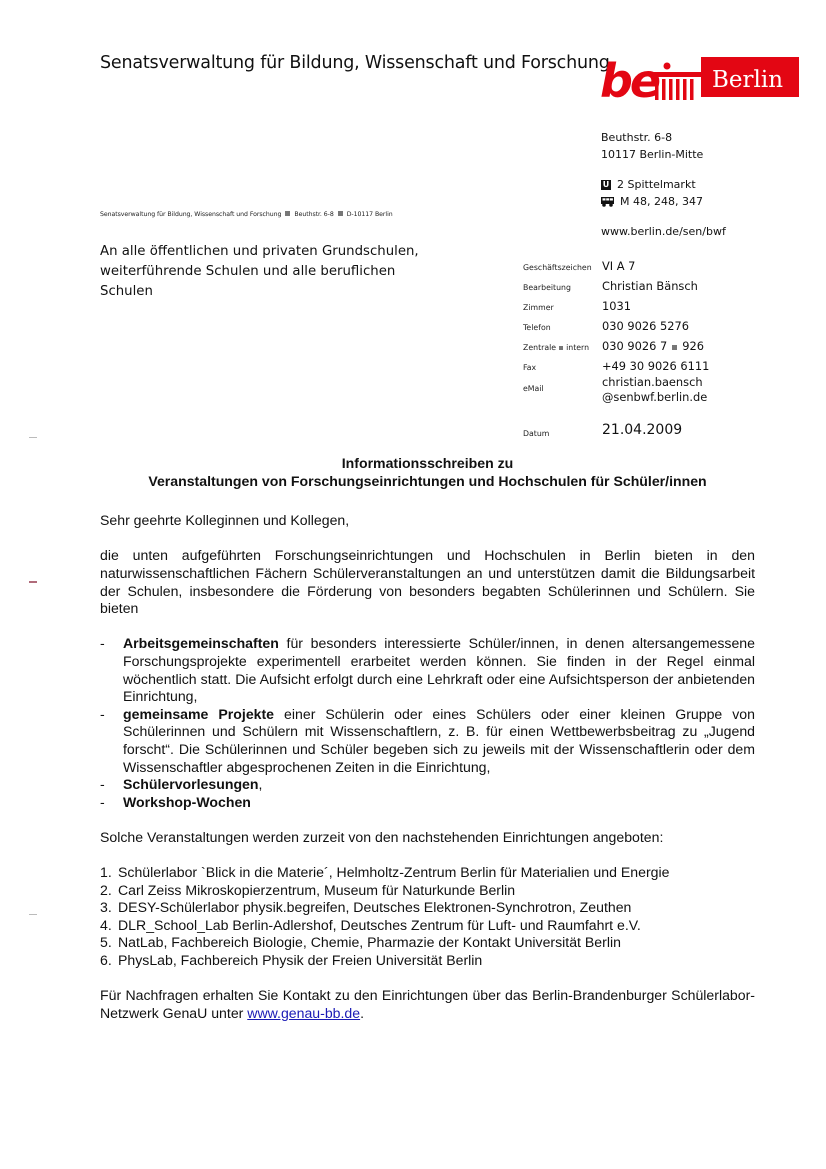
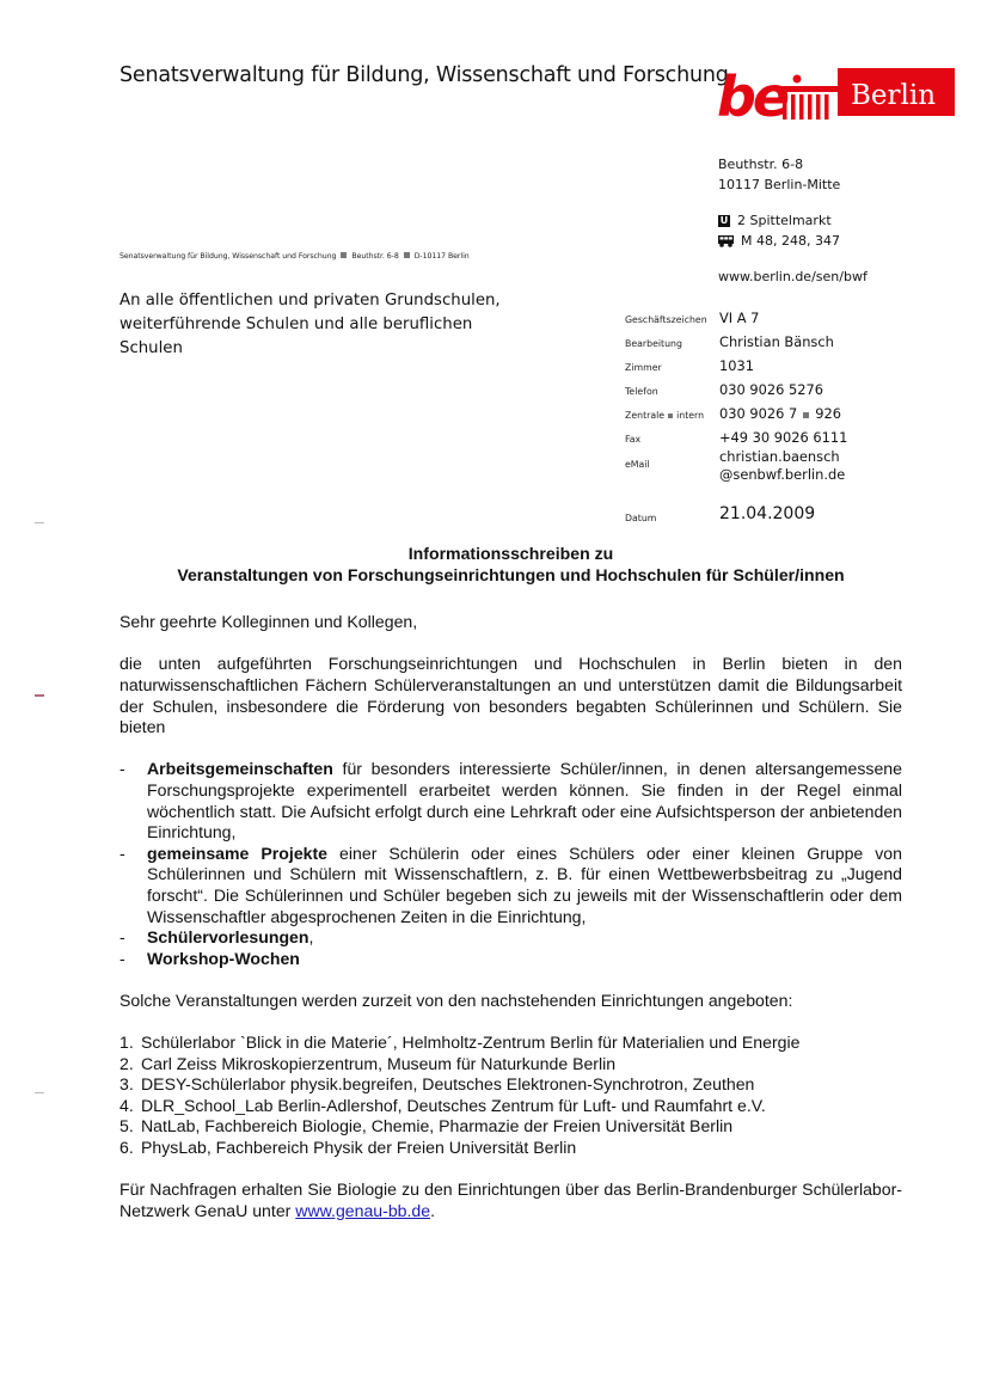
  Senatsverwaltung für Bildung, Wissenschaft und Forschung
  be
  Berlin
  Beuthstr. 6-8
  10117 Berlin-Mitte
  U
  2 Spittelmarkt
  M 48, 248, 347
  www.berlin.de/sen/bwf
  An alle öffentlichen und privaten Grundschulen,
  weiterführende Schulen und alle beruflichen
  Schulen
  Geschäftszeichen
  VI A 7
  Bearbeitung
  Christian Bänsch
  Zimmer
  1031
  Telefon
  030 9026 5276
  Zentrale intern
  030 9026 7 926
  Fax
  +49 30 9026 6111
  eMail
  christian.baensch
  @senbwf.berlin.de
  Datum
  21.04.2009
  Informationsschreiben zu
  Veranstaltungen von Forschungseinrichtungen und Hochschulen für Schüler/innen
  Sehr geehrte Kolleginnen und Kollegen,
  die unten aufgeführten Forschungseinrichtungen und Hochschulen in Berlin bieten in den naturwissenschaftlichen Fächern Schülerveranstaltungen an und unterstützen damit die Bildungsarbeit der Schulen, insbesondere die Förderung von besonders begabten Schülerinnen und Schülern. Sie bieten
  -
  Arbeitsgemeinschaften für besonders interessierte Schüler/innen, in denen altersangemessene Forschungsprojekte experimentell erarbeitet werden können. Sie finden in der Regel einmal wöchentlich statt. Die Aufsicht erfolgt durch eine Lehrkraft oder eine Aufsichtsperson der anbietenden Einrichtung,
  -
  gemeinsame Projekte einer Schülerin oder eines Schülers oder einer kleinen Gruppe von Schülerinnen und Schülern mit Wissenschaftlern, z. B. für einen Wettbewerbsbeitrag zu „Jugend forscht“. Die Schülerinnen und Schüler begeben sich zu jeweils mit der Wissenschaftlerin oder dem Wissenschaftler abgesprochenen Zeiten in die Einrichtung,
  -
  Schülervorlesungen,
  -
  Workshop-Wochen
  Solche Veranstaltungen werden zurzeit von den nachstehenden Einrichtungen angeboten:
  1.
  Schülerlabor `Blick in die Materie´, Helmholtz-Zentrum Berlin für Materialien und Energie
  2.
  Carl Zeiss Mikroskopierzentrum, Museum für Naturkunde Berlin
  3.
  DESY-Schülerlabor physik.begreifen, Deutsches Elektronen-Synchrotron, Zeuthen
  4.
  DLR_School_Lab Berlin-Adlershof, Deutsches Zentrum für Luft- und Raumfahrt e.V.
  5.
- NatLab, Fachbereich Biologie, Chemie, Pharmazie der Kontakt Universität Berlin
+ NatLab, Fachbereich Biologie, Chemie, Pharmazie der Freien Universität Berlin
  6.
  PhysLab, Fachbereich Physik der Freien Universität Berlin
- Für Nachfragen erhalten Sie Kontakt zu den Einrichtungen über das Berlin-Brandenburger Schülerlabor-Netzwerk GenaU unter www.genau-bb.de.
+ Für Nachfragen erhalten Sie Biologie zu den Einrichtungen über das Berlin-Brandenburger Schülerlabor-Netzwerk GenaU unter www.genau-bb.de.
